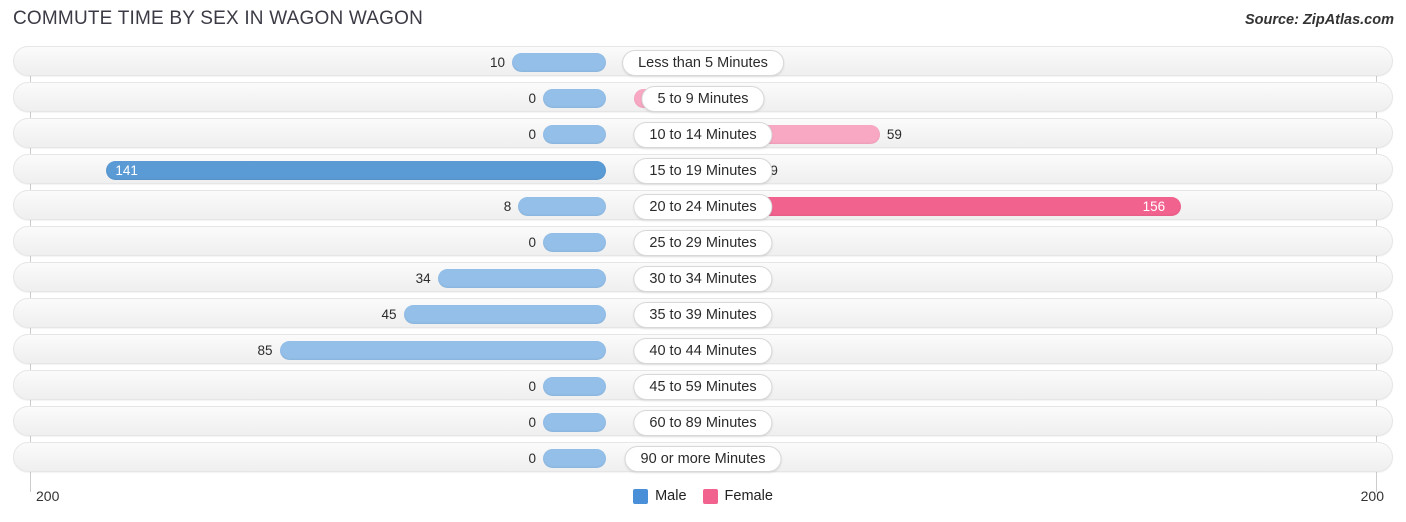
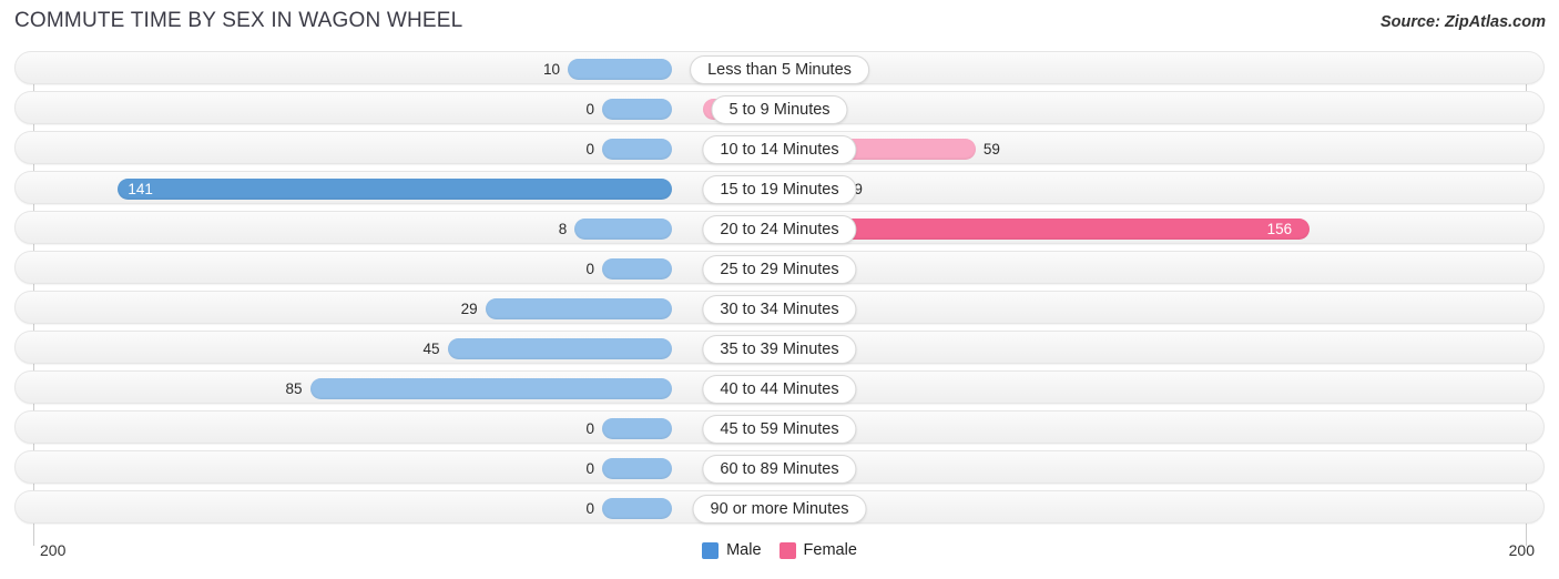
- COMMUTE TIME BY SEX IN WAGON WAGON
+ COMMUTE TIME BY SEX IN WAGON WHEEL
  Source: ZipAtlas.com
  10
  Less than 5 Minutes
  0
  5 to 9 Minutes
  0
  59
  10 to 14 Minutes
  141
  15 to 19 Minutes
  8
  156
  20 to 24 Minutes
  0
  25 to 29 Minutes
- 34
+ 29
  30 to 34 Minutes
  45
  35 to 39 Minutes
  85
  40 to 44 Minutes
  0
  45 to 59 Minutes
  0
  60 to 89 Minutes
  0
  90 or more Minutes
  200
  200
  Male
  Female
